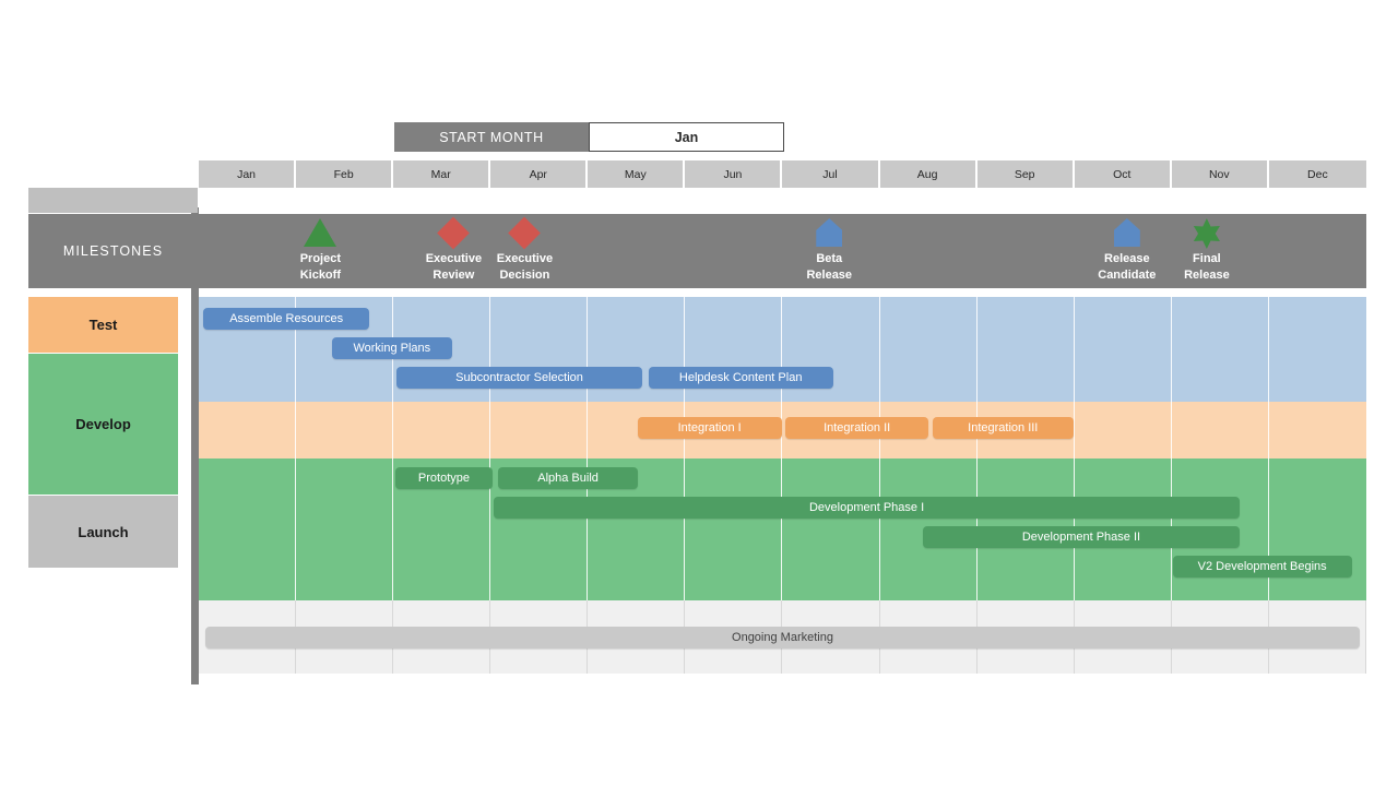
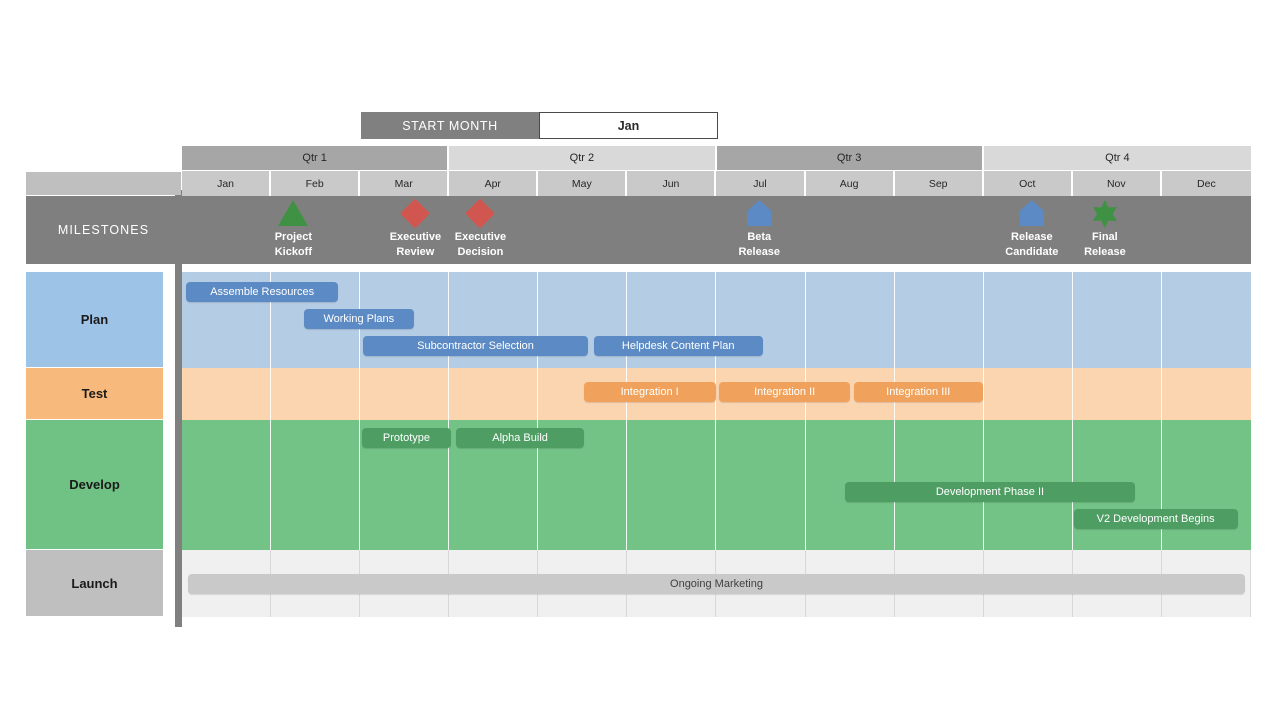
  START MONTH
  Jan
  MILESTONES
  Project Kickoff
  Executive
  Review
  Executive
  Decision
  Beta Release
  Release
  Candidate
  Final
  Release
+ Plan
  Test
  Develop
  Launch
+ Qtr 1
+ Qtr 2
+ Qtr 3
+ Qtr 4
  Jan
  Feb
  Mar
  Apr
  May
  Jun
  Jul
  Aug
  Sep
  Oct
  Nov
  Dec
  Assemble Resources
  Working Plans
  Subcontractor Selection
  Helpdesk Content Plan
  Integration I
  Integration II
  Integration III
  Prototype
  Alpha Build
- Development Phase I
  Development Phase II
  V2 Development Begins
  Ongoing Marketing
